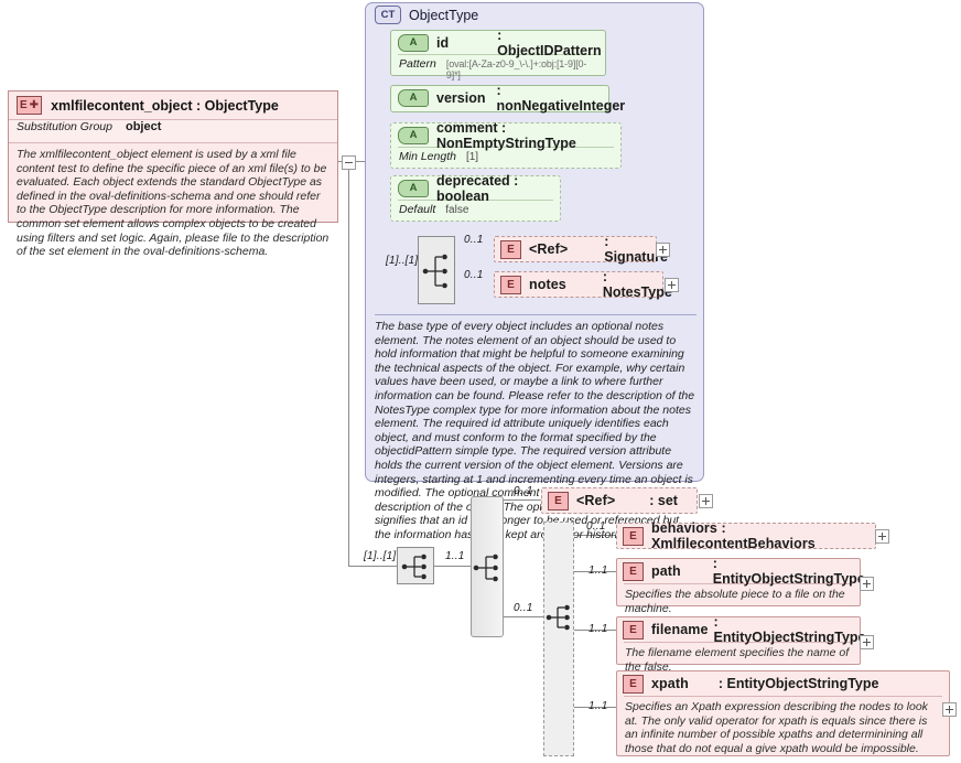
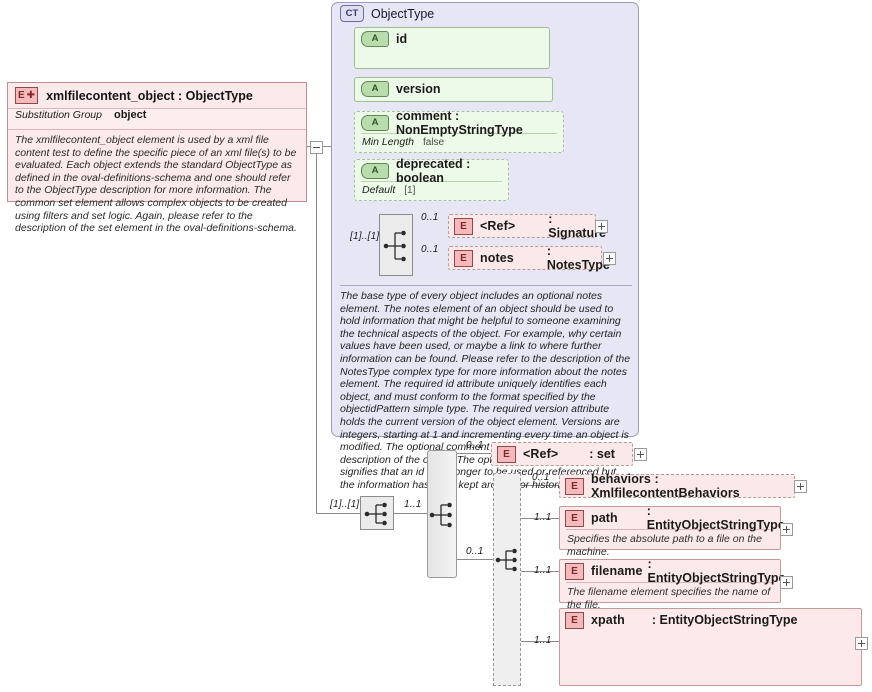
  E
  ✚
  xmlfilecontent_object : ObjectType
  Substitution Group
  object
- The xmlfilecontent_object element is used by a xml file content test to define the specific piece of an xml file(s) to be evaluated. Each object extends the standard ObjectType as defined in the oval-definitions-schema and one should refer to the ObjectType description for more information. The common set element allows complex objects to be created using filters and set logic. Again, please file to the description of the set element in the oval-definitions-schema.
+ The xmlfilecontent_object element is used by a xml file content test to define the specific piece of an xml file(s) to be evaluated. Each object extends the standard ObjectType as defined in the oval-definitions-schema and one should refer to the ObjectType description for more information. The common set element allows complex objects to be created using filters and set logic. Again, please refer to the description of the set element in the oval-definitions-schema.
  CT
  ObjectType
  A
  id
- : ObjectIDPattern
- Pattern
- [oval:[A-Za-z0-9_\-\.]+:obj:[1-9][0-9]*]
  A
  version
- : nonNegativeInteger
  A
  comment : NonEmptyStringType
  Min Length
- [1]
+ false
  A
  deprecated : boolean
  Default
- false
+ [1]
  [1]..[1]
  0..1
  E
  <Ref>
  : Signature
  0..1
  E
  notes
  : NotesType
  The base type of every object includes an optional notes element. The notes element of an object should be used to hold information that might be helpful to someone examining the technical aspects of the object. For example, why certain values have been used, or maybe a link to where further information can be found. Please refer to the description of the NotesType complex type for more information about the notes element. The required id attribute uniquely identifies each object, and must conform to the format specified by the objectidPattern simple type. The required version attribute holds the current version of the object element. Versions are integers, starting at 1 and incrementing every time an object is modified. The optional comment description of the o The op signifies that an idnger toed or referenced but the information ha kept aror histor
  [1]..[1]
  1..1
  0..1
  E
  <Ref>
  : set
  0..1
  0..1
  E
  behaviors : XmlfilecontentBehaviors
  1..1
  E
  path
  : EntityObjectStringTyp
- Specifies the absolute piece to a file on the machine.
+ Specifies the absolute path to a file on the machine.
  1..1
  E
  filename
  : EntityObjectStringTyp
- The filename element specifies the name of the false.
+ The filename element specifies the name of the file.
  1..1
  E
  xpath
  : EntityObjectStringType
- Specifies an Xpath expression describing the nodes to look at. The only valid operator for xpath is equals since there is an infinite number of possible xpaths and determinining all those that do not equal a give xpath would be impossible.
